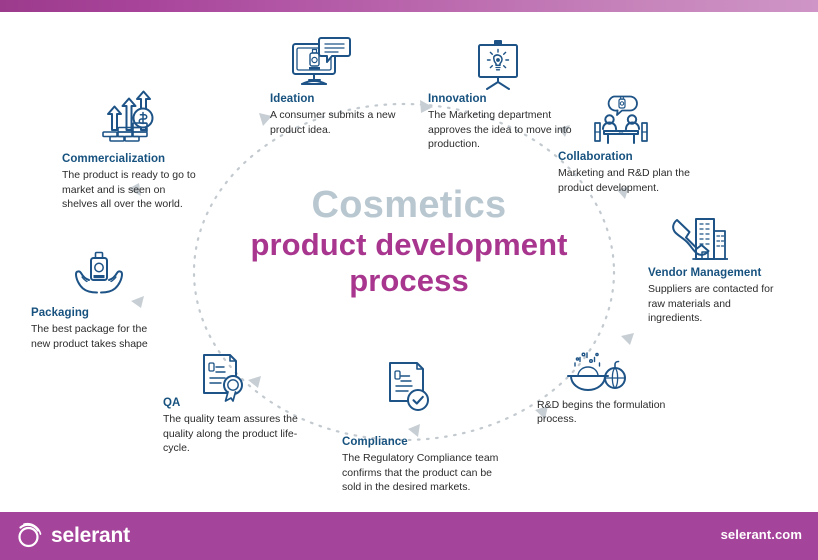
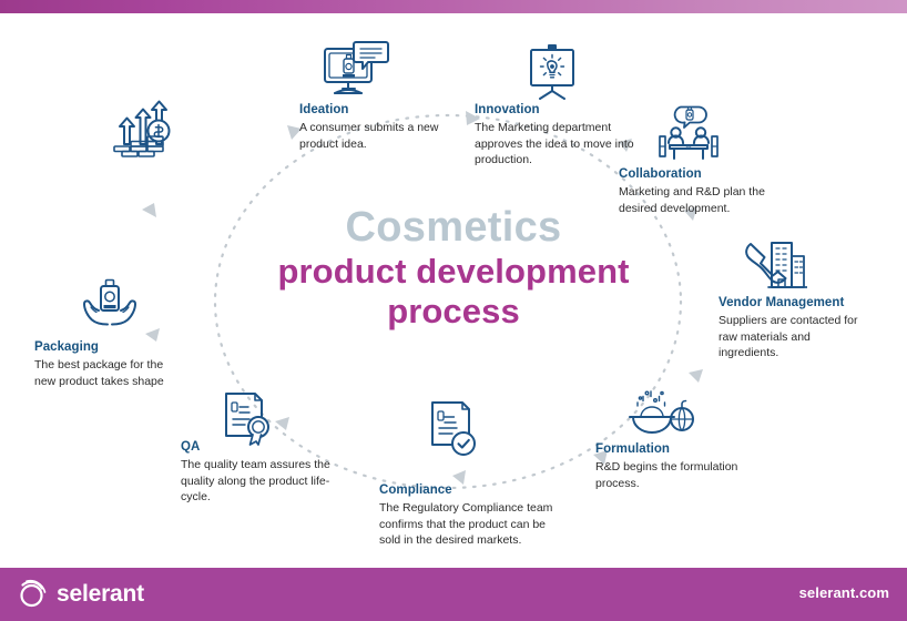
  Cosmetics
  product development
  process
  Ideation
  A consumer submits a new product idea.
  Innovation
  The Marketing department approves the idea to move into production.
  Collaboration
- Marketing and R&D plan the product development.
+ Marketing and R&D plan the desired development.
  Vendor Management
  Suppliers are contacted for raw materials and ingredients.
+ Formulation
  R&D begins the formulation process.
  Compliance
  The Regulatory Compliance team confirms that the product can be sold in the desired markets.
  QA
  The quality team assures the quality along the product life-cycle.
  Packaging
  The best package for the new product takes shape
- Commercialization
- The product is ready to go to market and is seen on shelves all over the world.
  selerant
  selerant.com
